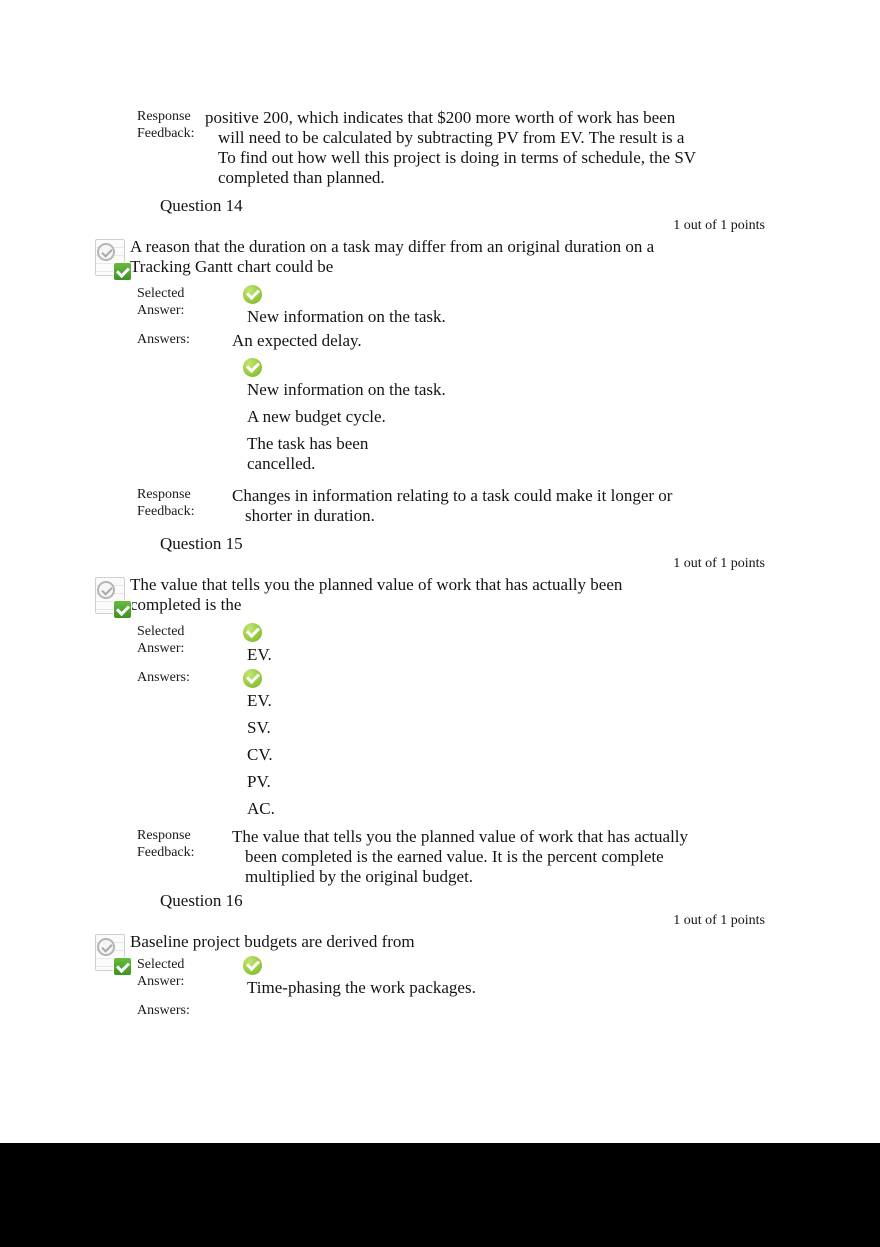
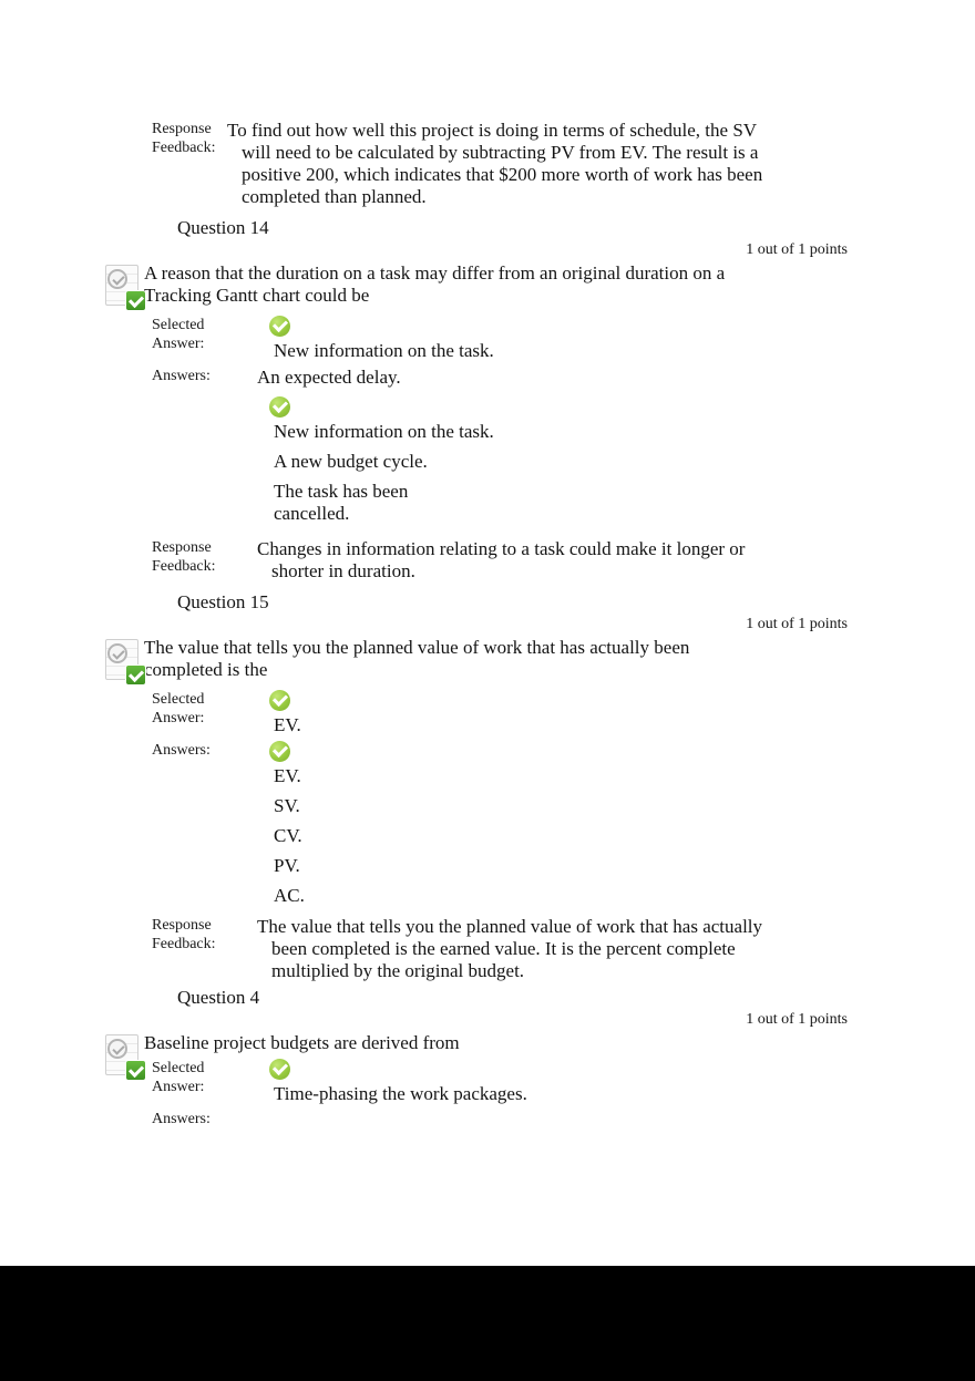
  Response
  Feedback:
- positive 200, which indicates that $200 more worth of work has been
+ To find out how well this project is doing in terms of schedule, the SV
  will need to be calculated by subtracting PV from EV. The result is a
- To find out how well this project is doing in terms of schedule, the SV
+ positive 200, which indicates that $200 more worth of work has been
  completed than planned.
  Question 14
  1 out of 1 points
  A reason that the duration on a task may differ from an original duration on a
  Tracking Gantt chart could be
  Selected
  Answer:
  New information on the task.
  Answers:
  An expected delay.
  New information on the task.
  A new budget cycle.
  The task has been
  cancelled.
  Response
  Feedback:
  Changes in information relating to a task could make it longer or
  shorter in duration.
  Question 15
  1 out of 1 points
  The value that tells you the planned value of work that has actually been
  completed is the
  Selected
  Answer:
  EV.
  Answers:
  EV.
  SV.
  CV.
  PV.
  AC.
  Response
  Feedback:
  The value that tells you the planned value of work that has actually
  been completed is the earned value. It is the percent complete
  multiplied by the original budget.
- Question 16
+ Question 4
  1 out of 1 points
  Baseline project budgets are derived from
  Selected
  Answer:
  Time-phasing the work packages.
  Answers:
